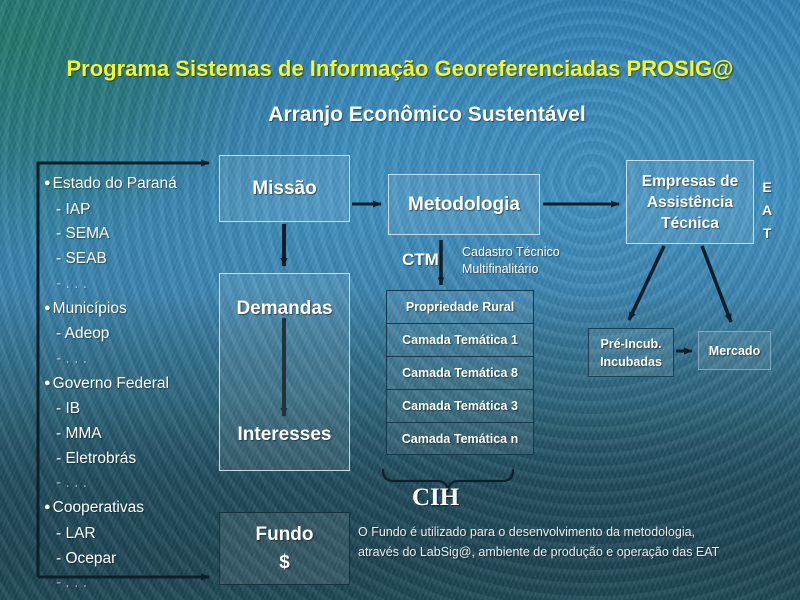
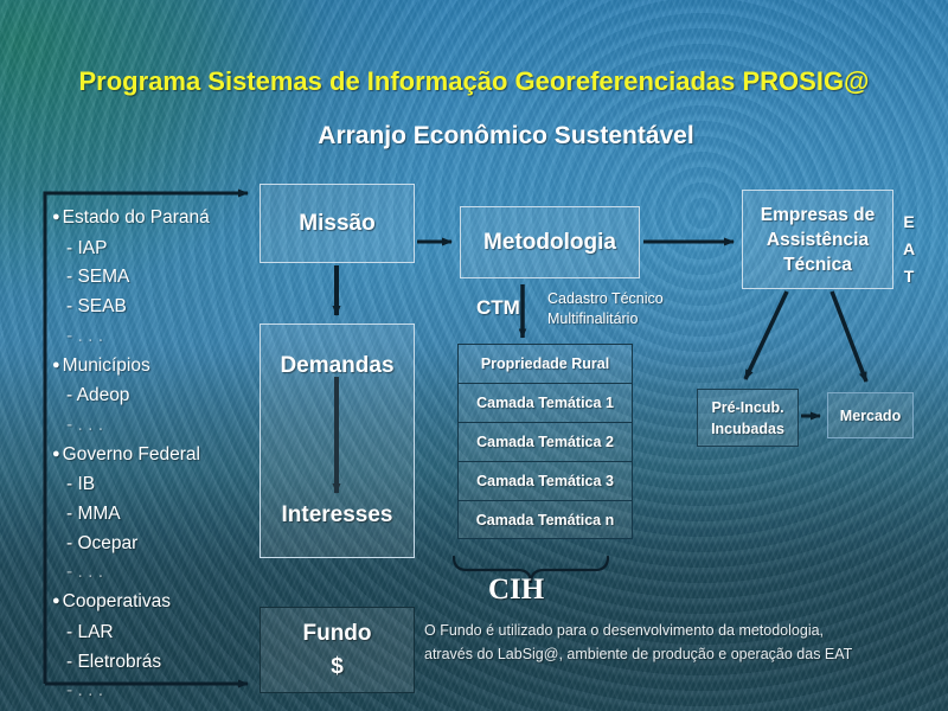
  Programa Sistemas de Informação Georeferenciadas PROSIG@
  Arranjo Econômico Sustentável
  Estado do Paraná
  - IAP
  - SEMA
  - SEAB
  - . . .
  Municípios
  - Adeop
  - . . .
  Governo Federal
  - IB
  - MMA
- - Eletrobrás
+ - Ocepar
  - . . .
  Cooperativas
  - LAR
- - Ocepar
+ - Eletrobrás
  - . . .
  Missão
  Demandas
  Interesses
  Fundo
  $
  Metodologia
  CTM
  Cadastro Técnico
  Multifinalitário
  Propriedade Rural
  Camada Temática 1
- Camada Temática 8
+ Camada Temática 2
  Camada Temática 3
  Camada Temática n
  CIH
  Empresas de
  Assistência
  Técnica
  E
  A
  T
  Pré-Incub.
  Incubadas
  Mercado
  O Fundo é utilizado para o desenvolvimento da metodologia,
  através do LabSig@, ambiente de produção e operação das EAT
